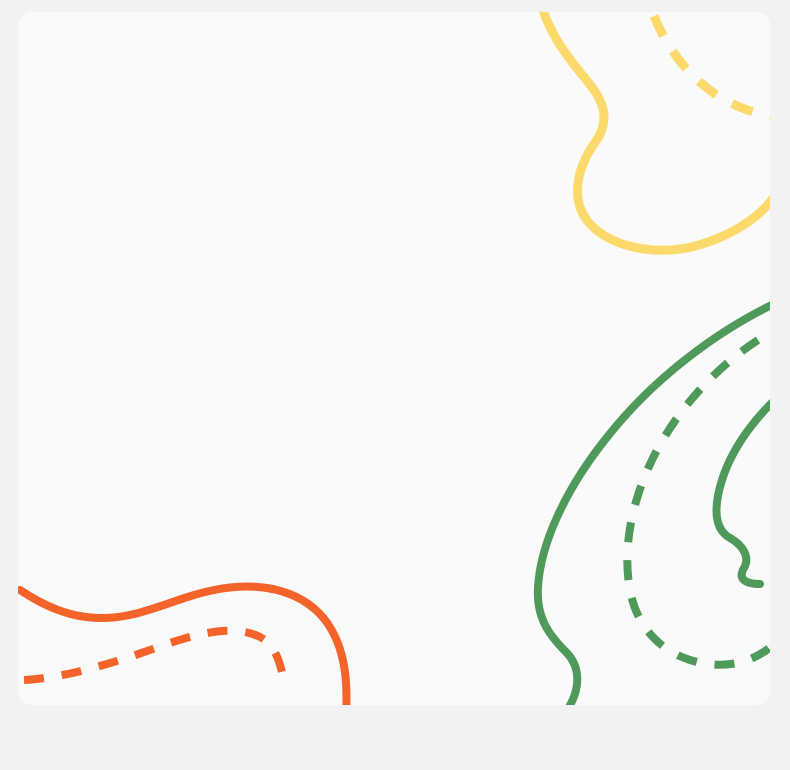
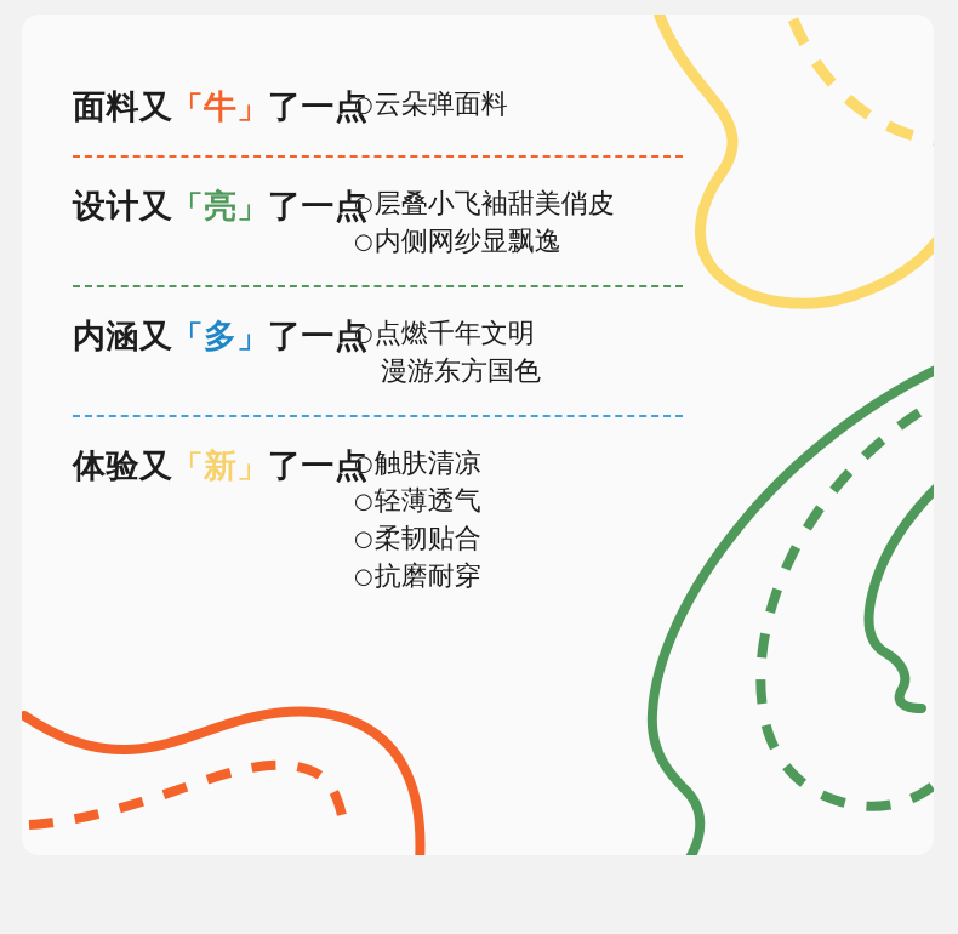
+ 面料又「牛」了一点
+ ○云朵弹面料
+ 设计又「亮」了一点
+ ○层叠小飞袖甜美俏皮
+ ○内侧网纱显飘逸
+ 内涵又「多」了一点
+ ○点燃千年文明
+ 漫游东方国色
+ 体验又「新」了一点
+ ○触肤清凉
+ ○轻薄透气
+ ○柔韧贴合
+ ○抗磨耐穿
